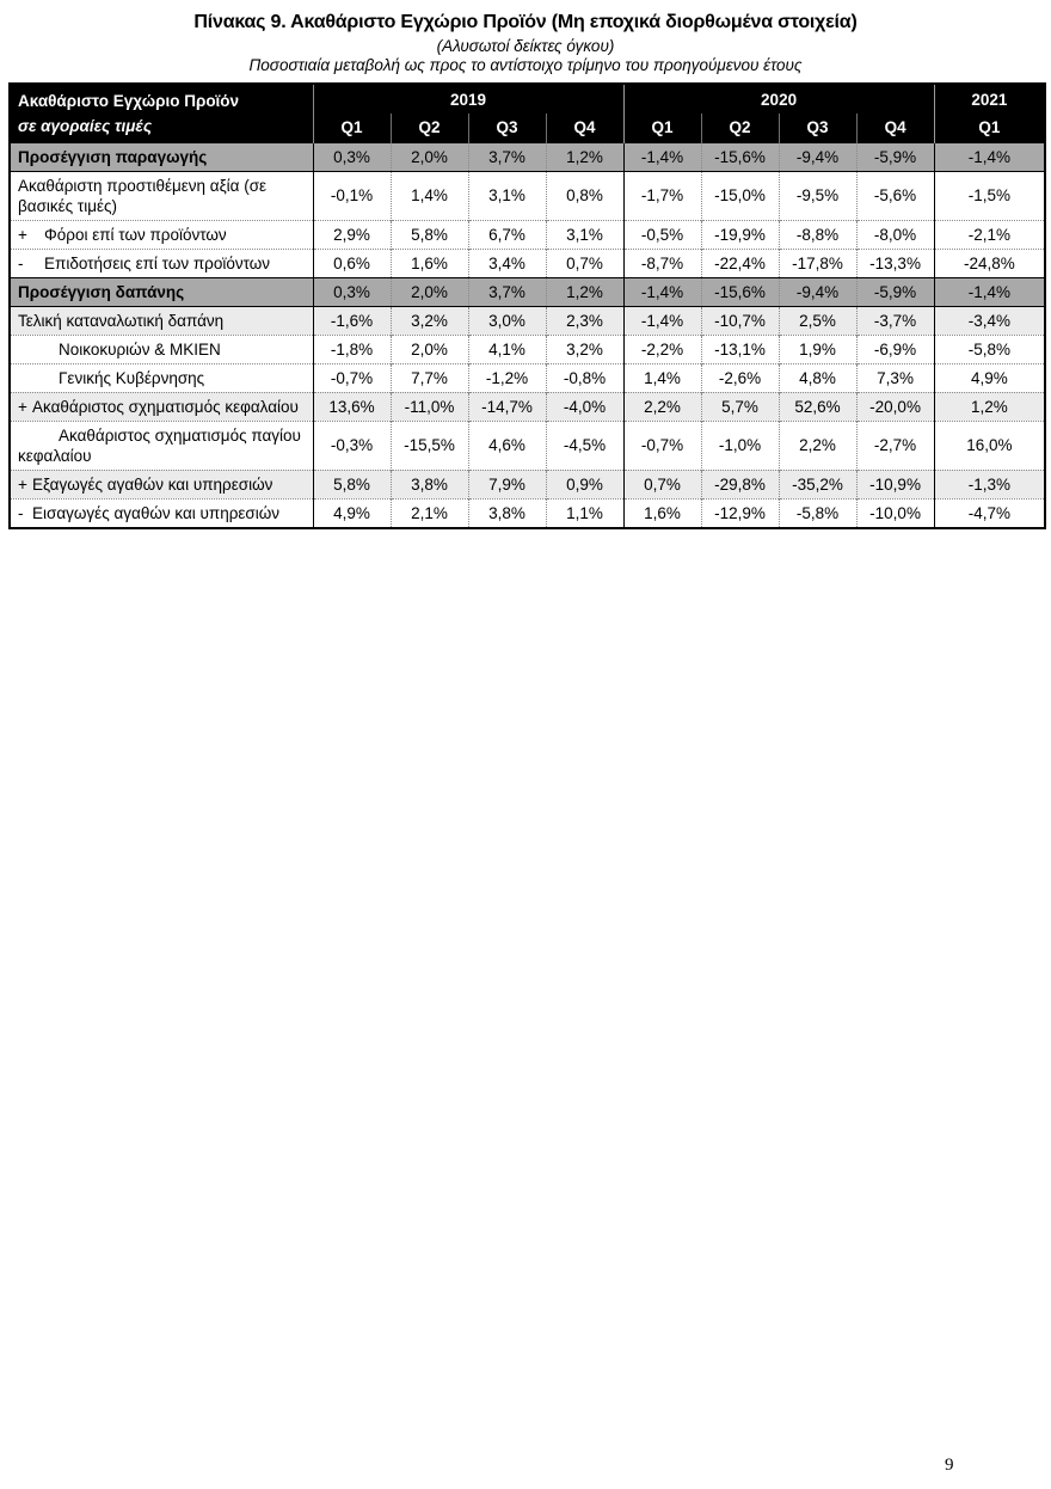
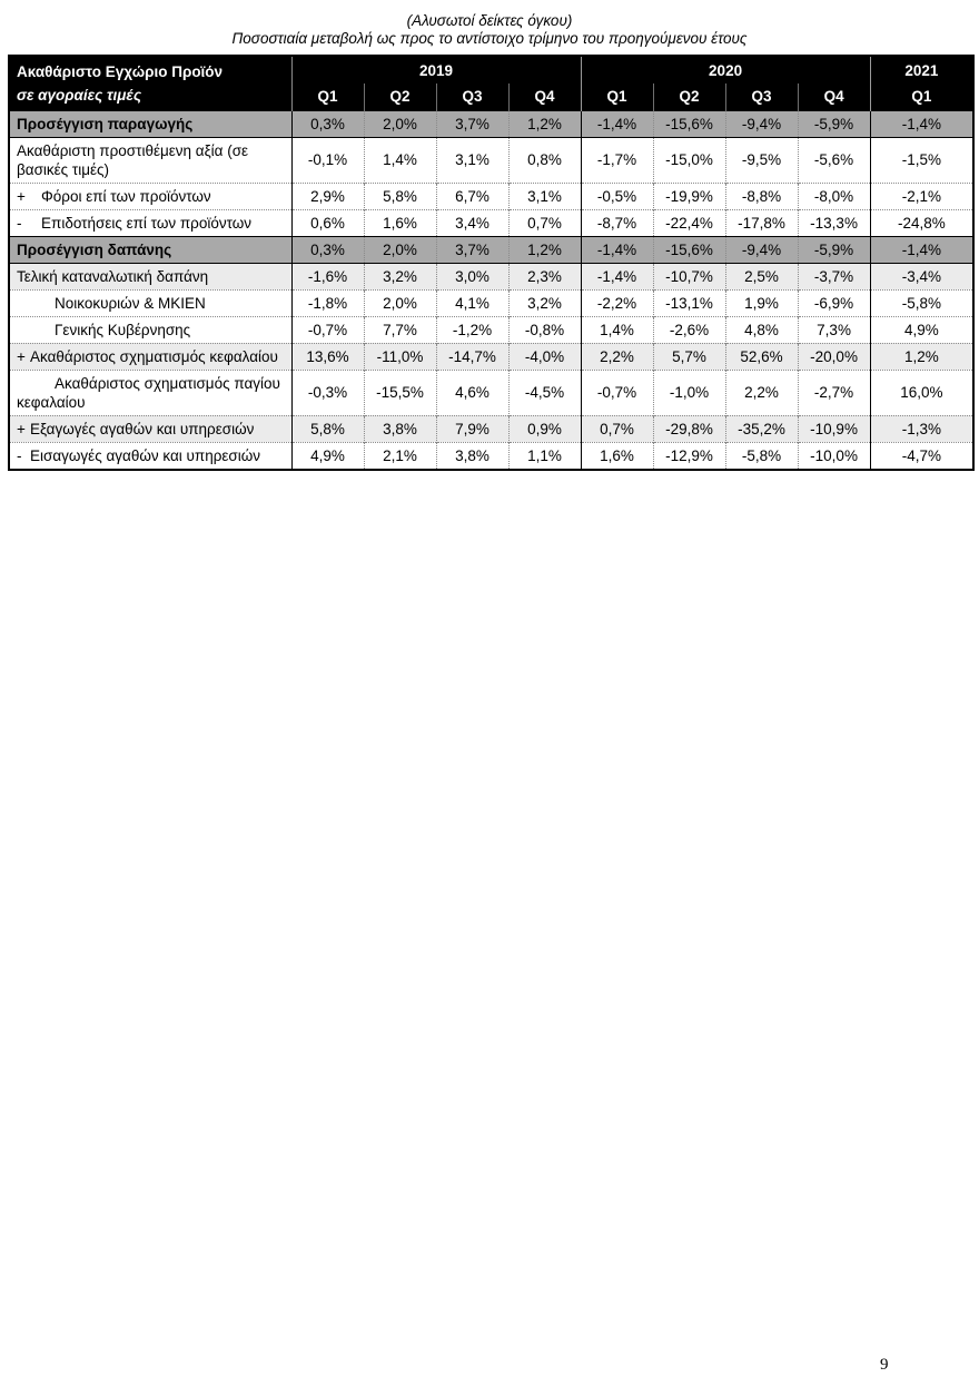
- Πίνακας 9. Ακαθάριστο Εγχώριο Προϊόν (Μη εποχικά διορθωμένα στοιχεία)
  (Αλυσωτοί δείκτες όγκου)
  Ποσοστιαία μεταβολή ως προς το αντίστοιχο τρίμηνο του προηγούμενου έτους
  Ακαθάριστο Εγχώριο Προϊόν σε αγοραίες τιμές	2019	2020	2021
  Q1	Q2	Q3	Q4	Q1	Q2	Q3	Q4	Q1
  Προσέγγιση παραγωγής	0,3%	2,0%	3,7%	1,2%	-1,4%	-15,6%	-9,4%	-5,9%	-1,4%
  Ακαθάριστη προστιθέμενη αξία (σε βασικές τιμές)	-0,1%	1,4%	3,1%	0,8%	-1,7%	-15,0%	-9,5%	-5,6%	-1,5%
  + Φόροι επί των προϊόντων	2,9%	5,8%	6,7%	3,1%	-0,5%	-19,9%	-8,8%	-8,0%	-2,1%
  - Επιδοτήσεις επί των προϊόντων	0,6%	1,6%	3,4%	0,7%	-8,7%	-22,4%	-17,8%	-13,3%	-24,8%
  Προσέγγιση δαπάνης	0,3%	2,0%	3,7%	1,2%	-1,4%	-15,6%	-9,4%	-5,9%	-1,4%
  Τελική καταναλωτική δαπάνη	-1,6%	3,2%	3,0%	2,3%	-1,4%	-10,7%	2,5%	-3,7%	-3,4%
  Νοικοκυριών & ΜΚΙΕΝ	-1,8%	2,0%	4,1%	3,2%	-2,2%	-13,1%	1,9%	-6,9%	-5,8%
  Γενικής Κυβέρνησης	-0,7%	7,7%	-1,2%	-0,8%	1,4%	-2,6%	4,8%	7,3%	4,9%
  + Ακαθάριστος σχηματισμός κεφαλαίου	13,6%	-11,0%	-14,7%	-4,0%	2,2%	5,7%	52,6%	-20,0%	1,2%
  Ακαθάριστος σχηματισμός παγίου κεφαλαίου	-0,3%	-15,5%	4,6%	-4,5%	-0,7%	-1,0%	2,2%	-2,7%	16,0%
  + Εξαγωγές αγαθών και υπηρεσιών	5,8%	3,8%	7,9%	0,9%	0,7%	-29,8%	-35,2%	-10,9%	-1,3%
  - Εισαγωγές αγαθών και υπηρεσιών	4,9%	2,1%	3,8%	1,1%	1,6%	-12,9%	-5,8%	-10,0%	-4,7%
  9
